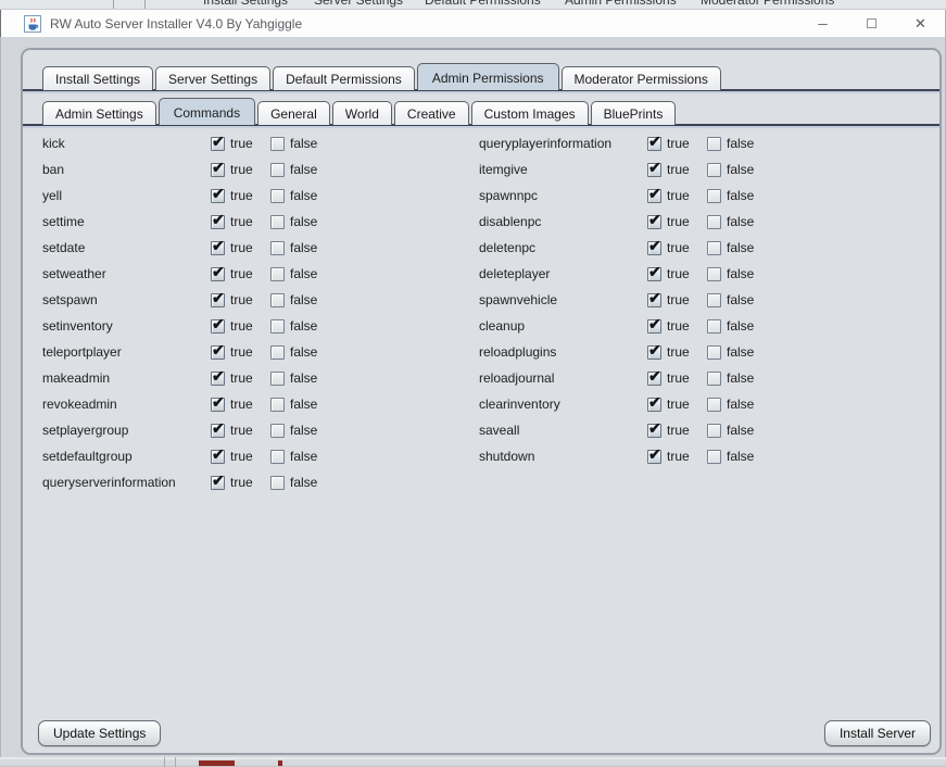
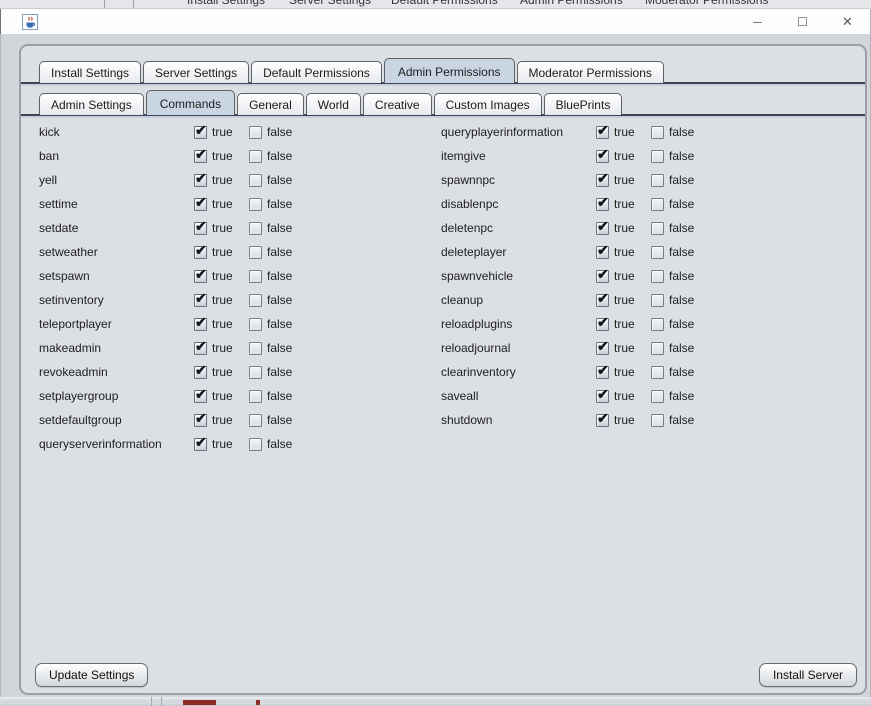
  Install Settings
  Server Settings
  Default Permissions
  Admin Permissions
  Moderator Permissions
- RW Auto Server Installer V4.0 By Yahgiggle
  ─
  ☐
  ✕
  Install Settings
  Server Settings
  Default Permissions
  Admin Permissions
  Moderator Permissions
  Admin Settings
  Commands
  General
  World
  Creative
  Custom Images
  BluePrints
  kick
  ✔
  true
  false
  ban
  ✔
  true
  false
  yell
  ✔
  true
  false
  settime
  ✔
  true
  false
  setdate
  ✔
  true
  false
  setweather
  ✔
  true
  false
  setspawn
  ✔
  true
  false
  setinventory
  ✔
  true
  false
  teleportplayer
  ✔
  true
  false
  makeadmin
  ✔
  true
  false
  revokeadmin
  ✔
  true
  false
  setplayergroup
  ✔
  true
  false
  setdefaultgroup
  ✔
  true
  false
  queryserverinformation
  ✔
  true
  false
  queryplayerinformation
  ✔
  true
  false
  itemgive
  ✔
  true
  false
  spawnnpc
  ✔
  true
  false
  disablenpc
  ✔
  true
  false
  deletenpc
  ✔
  true
  false
  deleteplayer
  ✔
  true
  false
  spawnvehicle
  ✔
  true
  false
  cleanup
  ✔
  true
  false
  reloadplugins
  ✔
  true
  false
  reloadjournal
  ✔
  true
  false
  clearinventory
  ✔
  true
  false
  saveall
  ✔
  true
  false
  shutdown
  ✔
  true
  false
  Update Settings
  Install Server
